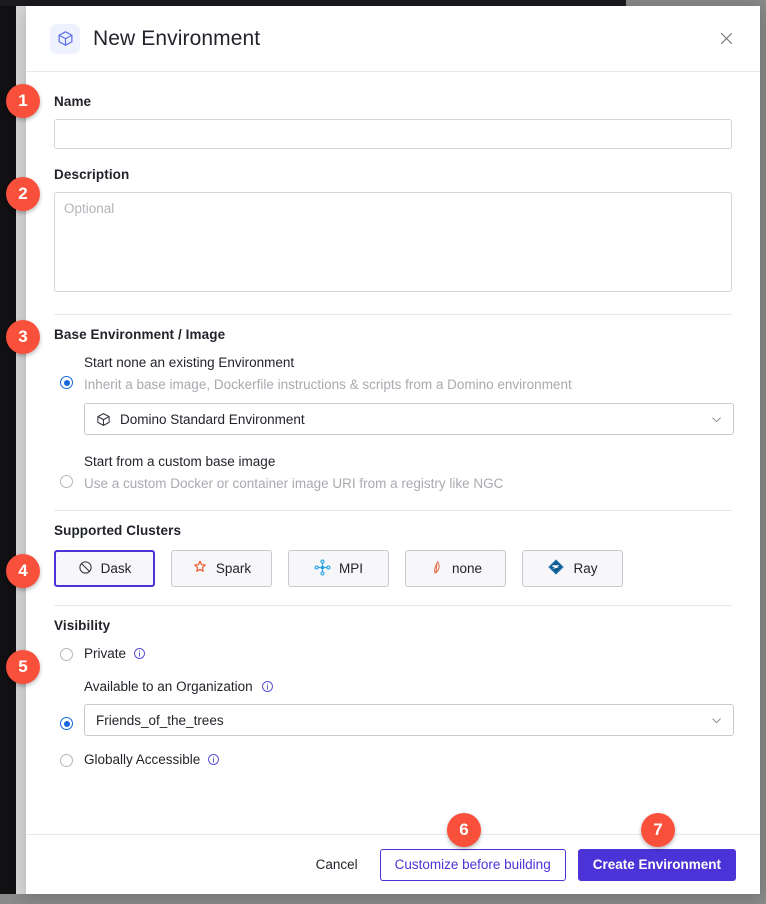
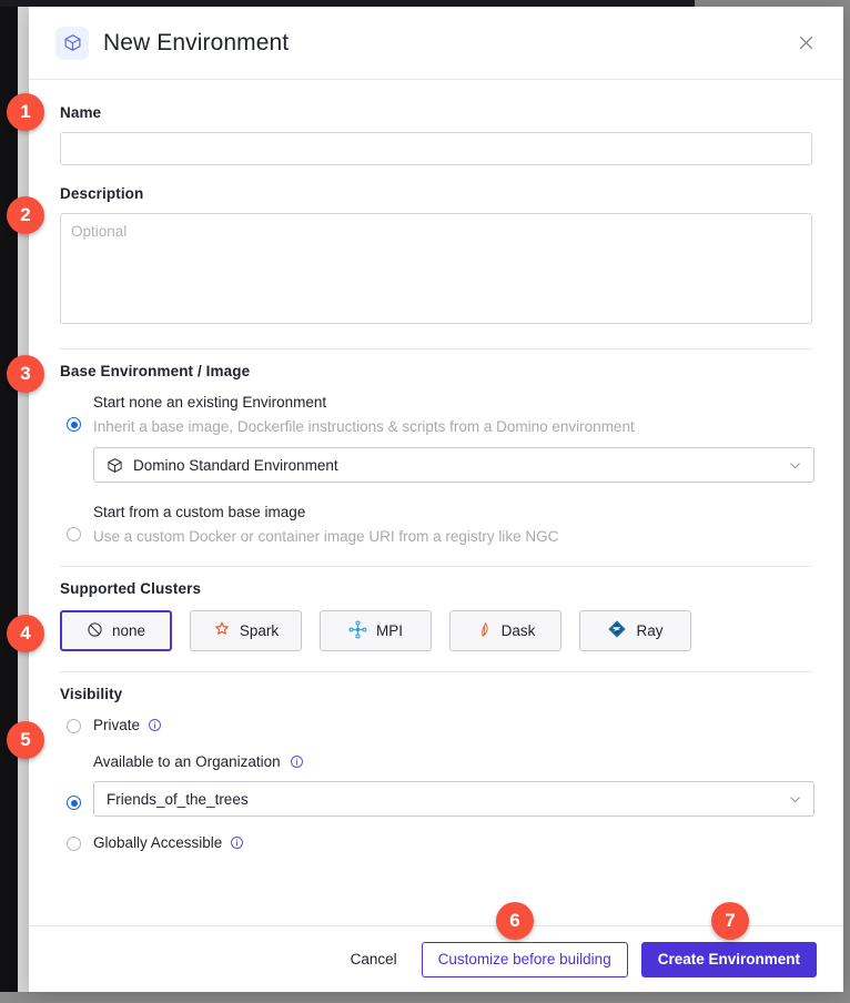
  New Environment
  Name
  Description
  Optional
  Base Environment / Image
  Start none an existing Environment
  Inherit a base image, Dockerfile instructions & scripts from a Domino environment
  Domino Standard Environment
  Start from a custom base image
  Use a custom Docker or container image URI from a registry like NGC
  Supported Clusters
- Dask
+ none
  Spark
  MPI
- none
+ Dask
  Ray
  Visibility
  Private
  Available to an Organization
  Friends_of_the_trees
  Globally Accessible
  Cancel
  Customize before building
  Create Environment
  1
  2
  3
  4
  5
  6
  7
